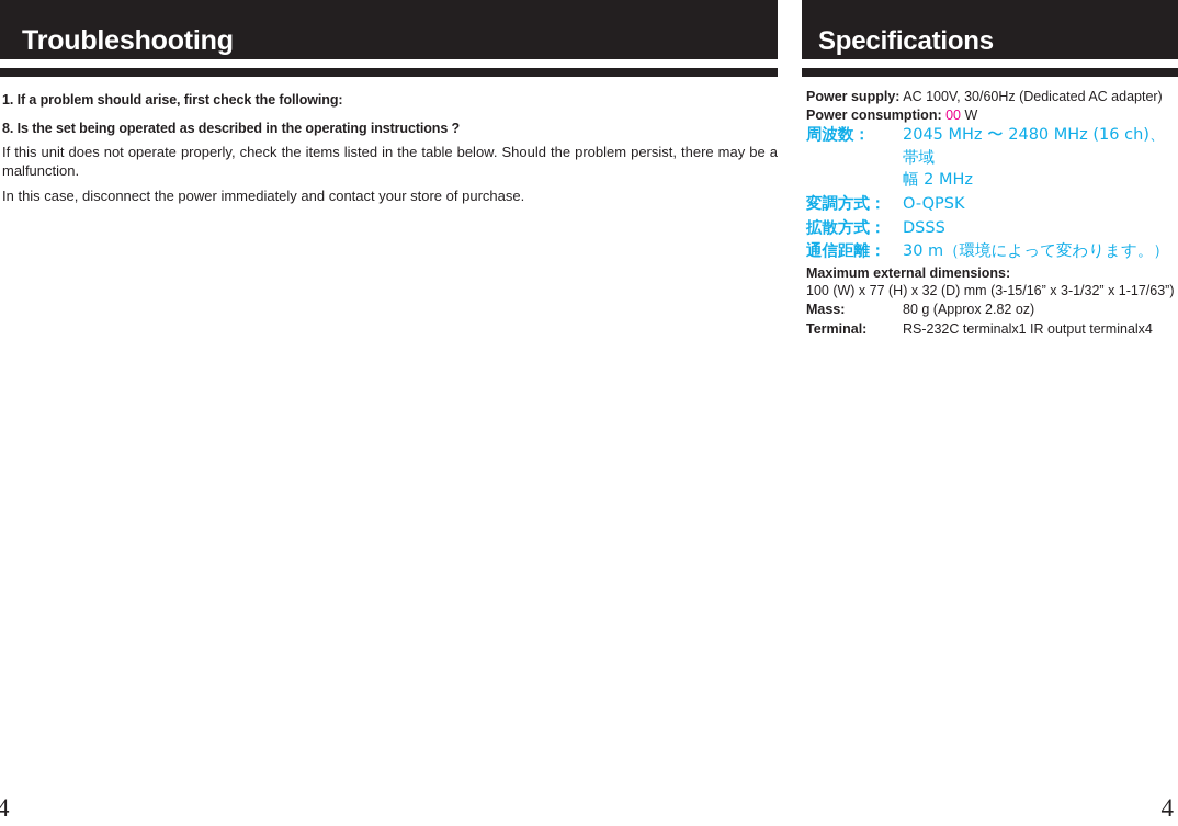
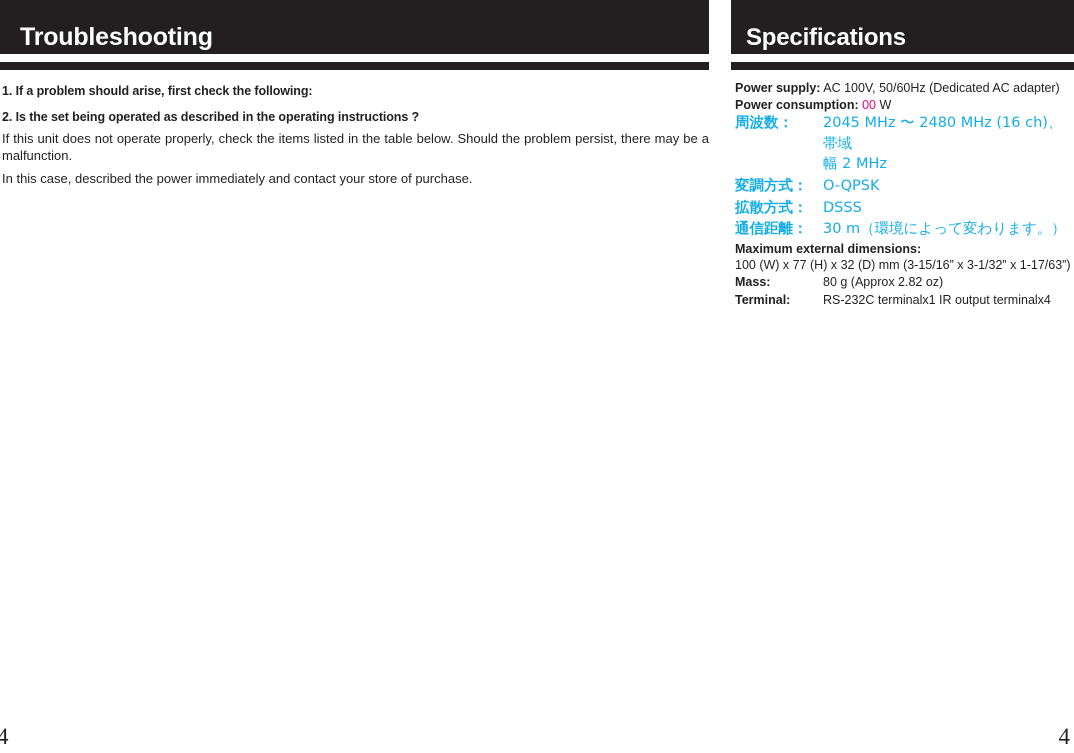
  Troubleshooting
  1. If a problem should arise, first check the following:
- 8. Is the set being operated as described in the operating instructions ?
+ 2. Is the set being operated as described in the operating instructions ?
  If this unit does not operate properly, check the items listed in the table below. Should the problem persist, there may be a malfunction.
- In this case, disconnect the power immediately and contact your store of purchase.
+ In this case, described the power immediately and contact your store of purchase.
  4
  Specifications
- Power supply: AC 100V, 30/60Hz (Dedicated AC adapter)
+ Power supply: AC 100V, 50/60Hz (Dedicated AC adapter)
  Power consumption: 00 W
  周波数：
  2045 MHz 〜 2480 MHz (16 ch)、帯域
  幅 2 MHz
  変調方式：
  O-QPSK
  拡散方式：
  DSSS
  通信距離：
  30 m（環境によって変わります。）
  Maximum external dimensions:
  100 (W) x 77 (H) x 32 (D) mm (3-15/16” x 3-1/32” x 1-17/63”)
  Mass:
  80 g (Approx 2.82 oz)
  Terminal:
  RS-232C terminalx1 IR output terminalx4
  4
